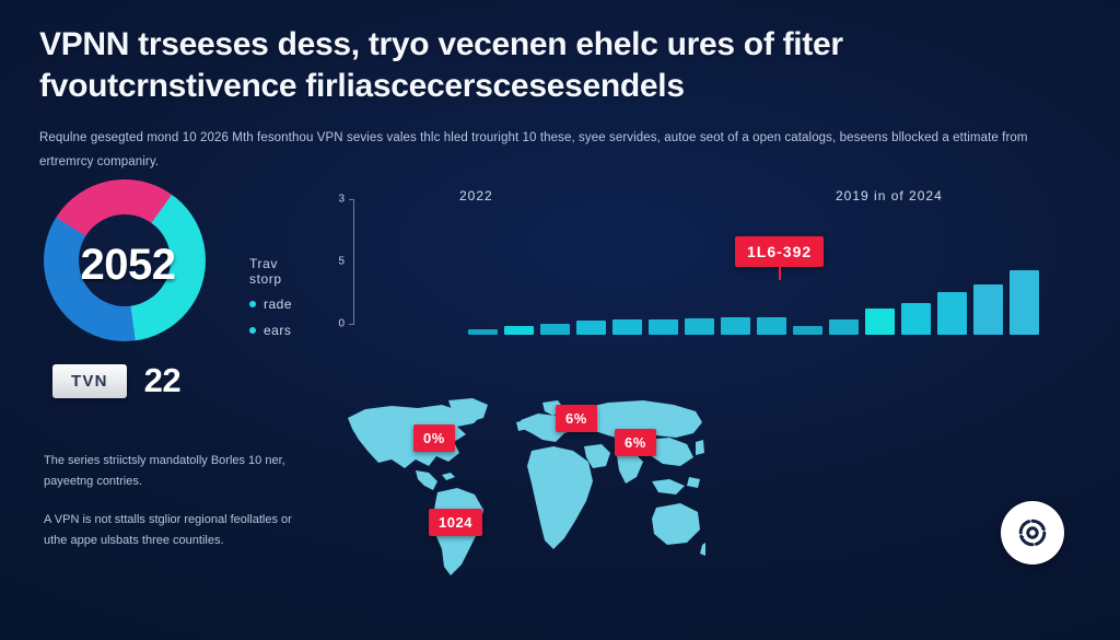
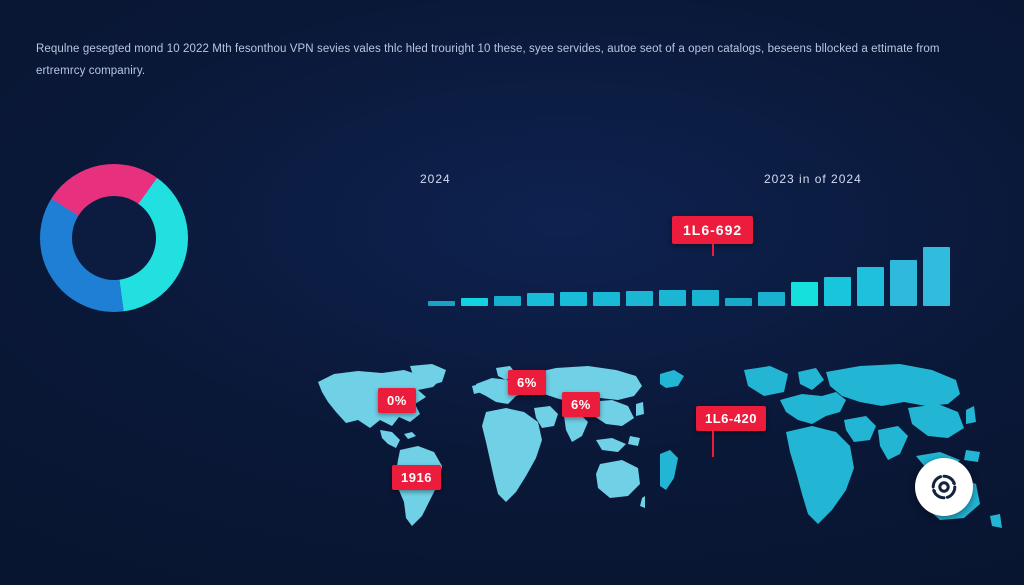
- VPNN trseeses dess, tryo vecenen ehelc ures of fiter fvoutcrnstivence firliascecerscesesendels
- Requlne gesegted mond 10 2026 Mth fesonthou VPN sevies vales thlc hled trouright 10 these, syee servides, autoe seot of a open catalogs, beseens bllocked a ettimate from ertremrcy companiry.
+ Requlne gesegted mond 10 2022 Mth fesonthou VPN sevies vales thlc hled trouright 10 these, syee servides, autoe seot of a open catalogs, beseens bllocked a ettimate from ertremrcy companiry.
- 2052
- Trav storp
- rade
- ears
- TVN
- 22
- The series striictsly mandatolly Borles 10 ner, payeetng contries.
- A VPN is not sttalls stglior regional feollatles or uthe appe ulsbats three countiles.
- 3
- 5
- 0
- 2022
+ 2024
- 2019 in of 2024
+ 2023 in of 2024
- 1L6-392
+ 1L6-692
  0%
  6%
  6%
- 1024
+ 1916
+ 1L6-420
